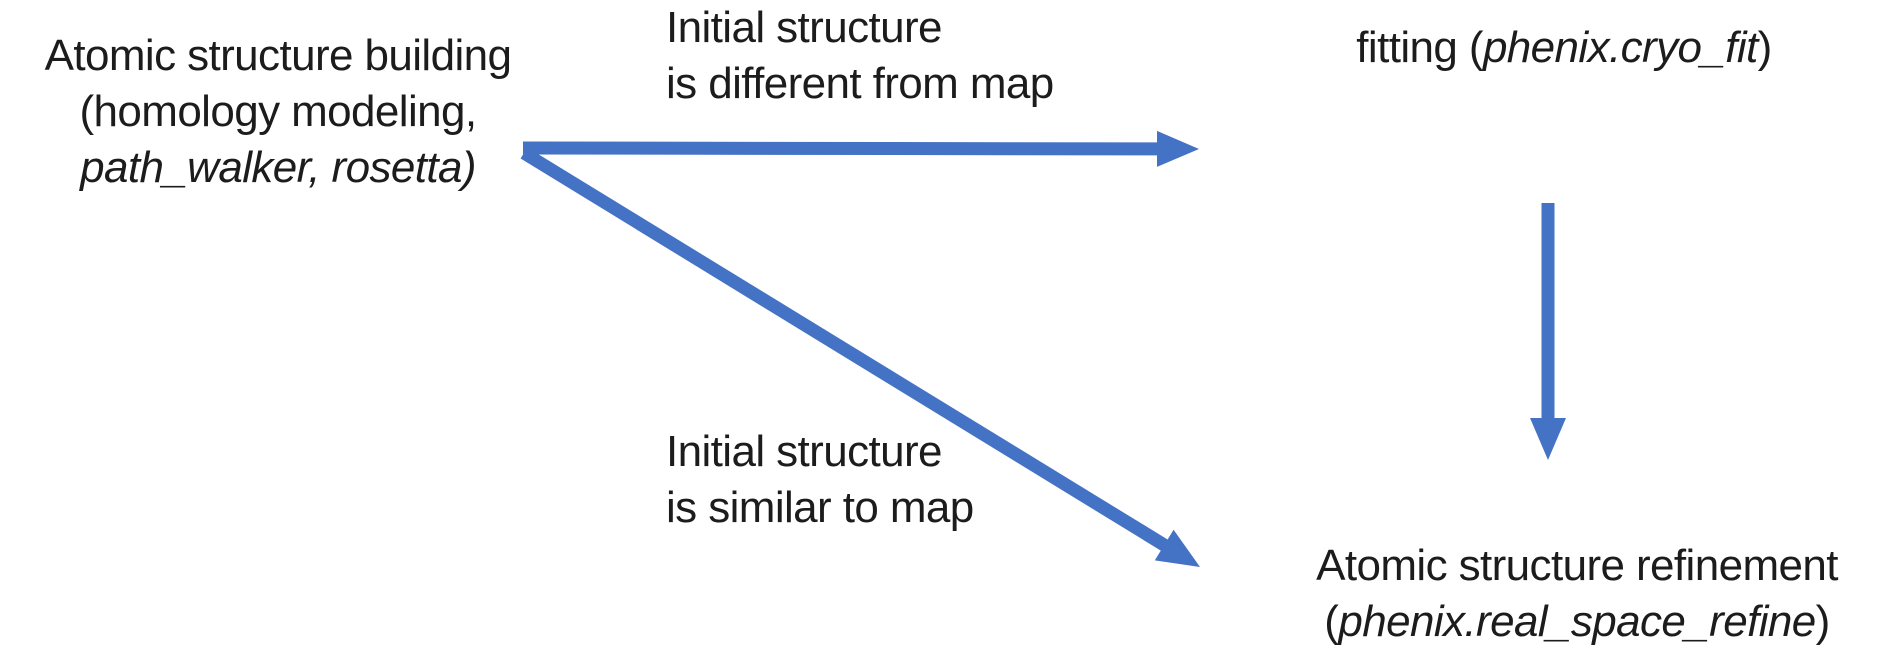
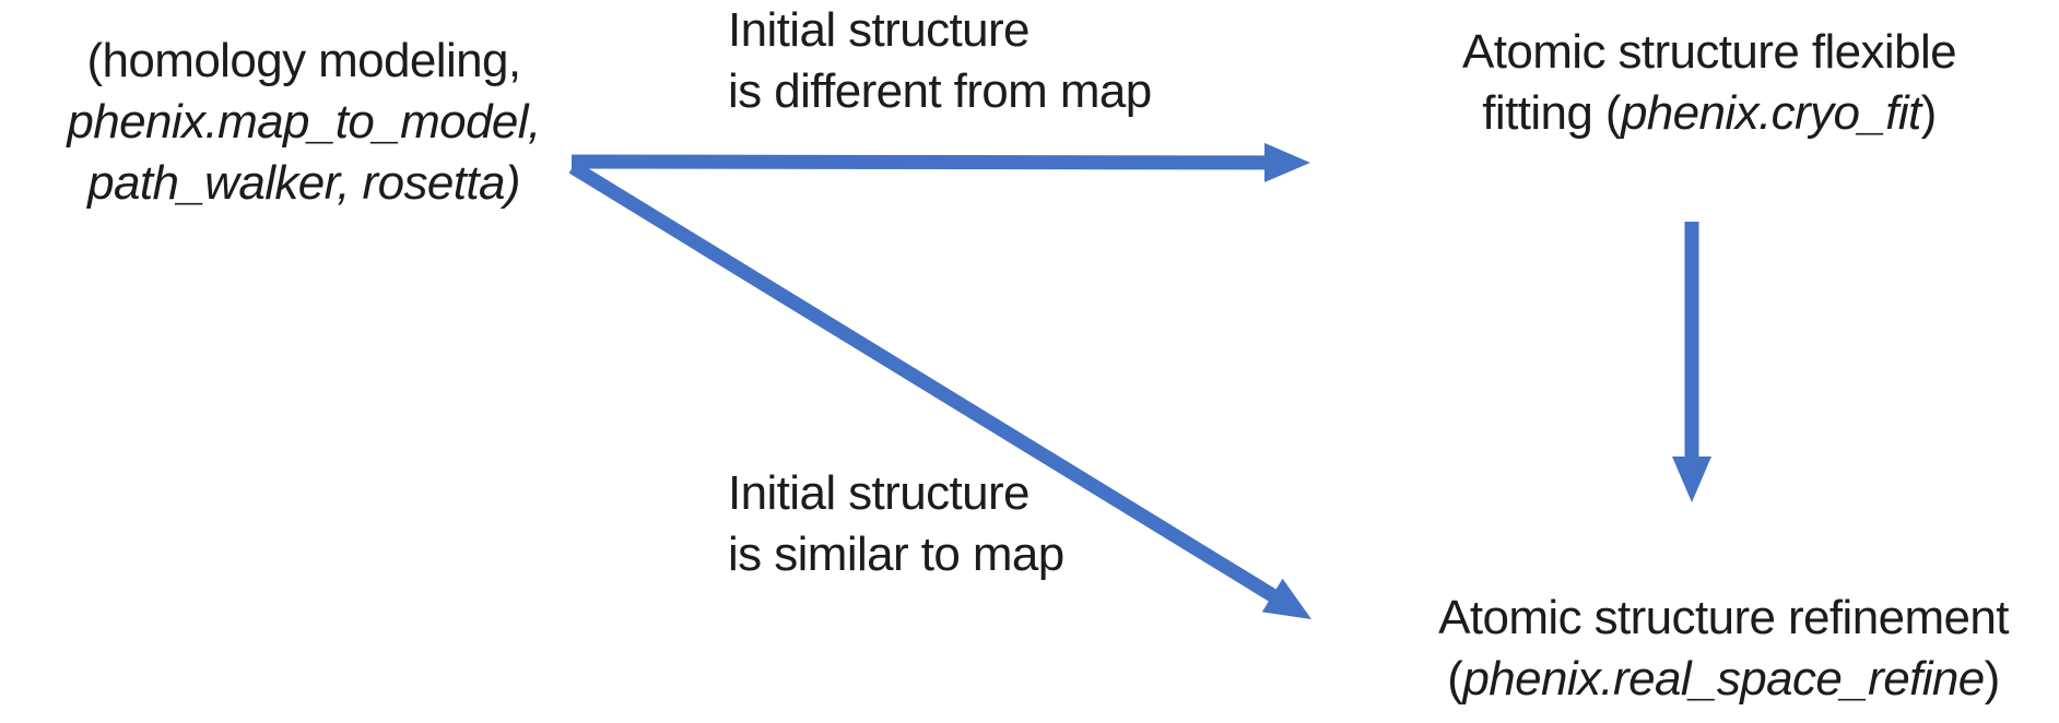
- Atomic structure building
  (homology modeling,
+ phenix.map_to_model,
  path_walker, rosetta)
  Initial structure
  is different from map
+ Atomic structure flexible
  fitting (phenix.cryo_fit)
  Initial structure
  is similar to map
  Atomic structure refinement
  (phenix.real_space_refine)
